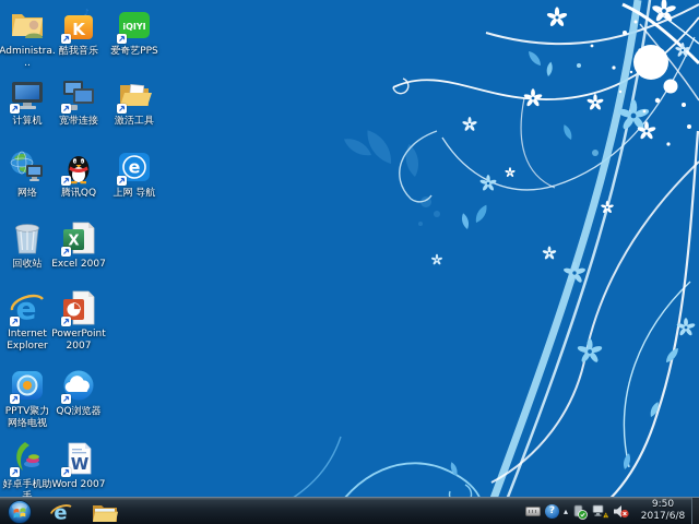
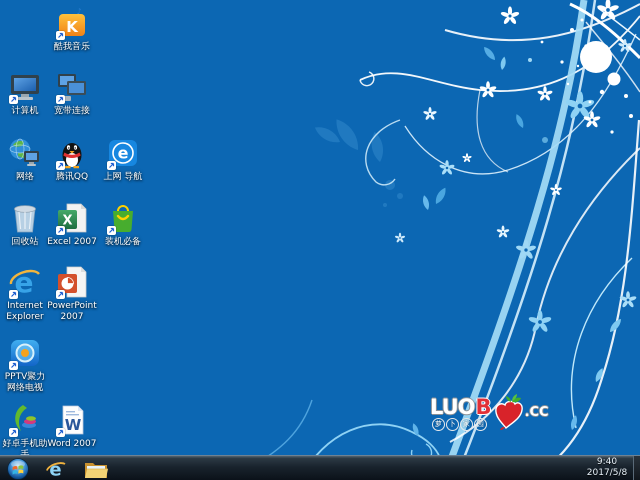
- Administra...
  K
  ♪
  酷我音乐
- iQIYI
- 爱奇艺PPS
  计算机
  宽带连接
- 激活工具
  网络
  腾讯QQ
  e
  上网 导航
  回收站
  X
  Excel 2007
+ 装机必备
  e
  Internet Explorer
  PowerPoint 2007
  PPTV聚力 网络电视
- QQ浏览器
  好卓手机助
  W
  Word 2007
+ LUO
+ B
+ .CC
+ 萝
+ 卜
+ 家
+ 园
  e
- ?
- ▴
- 9:50
+ 9:40
- 2017/6/8
+ 2017/5/8
